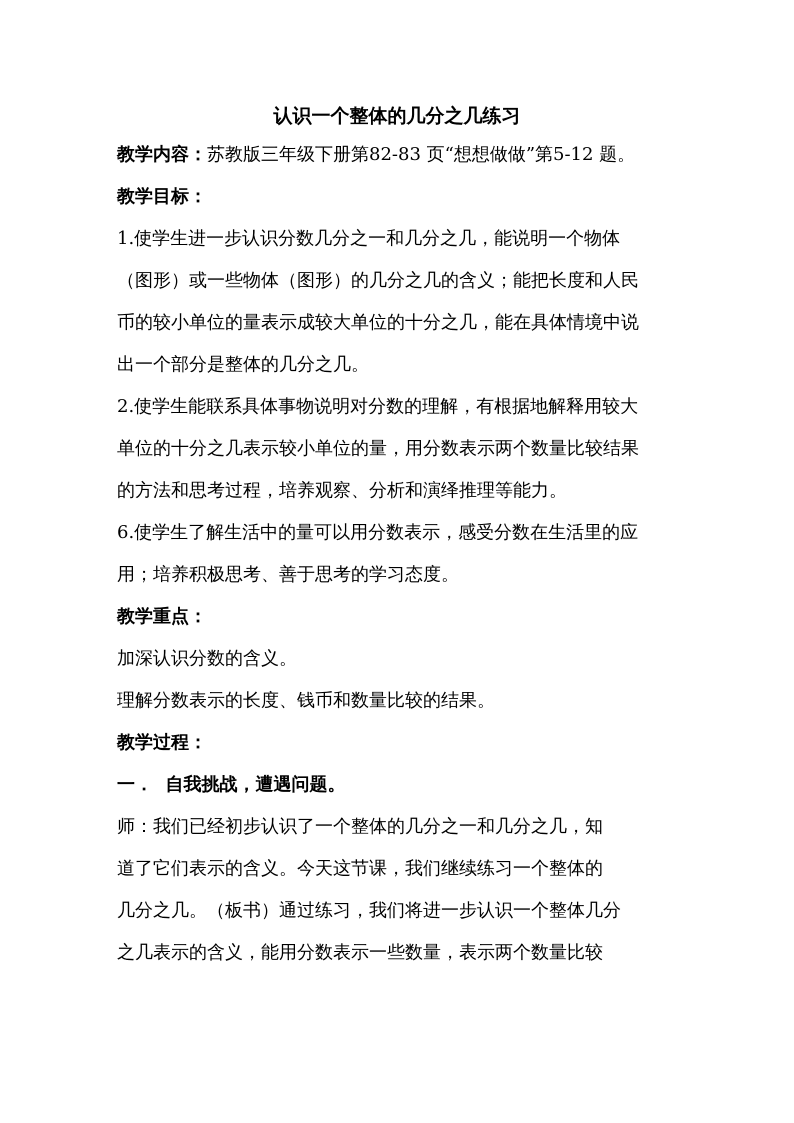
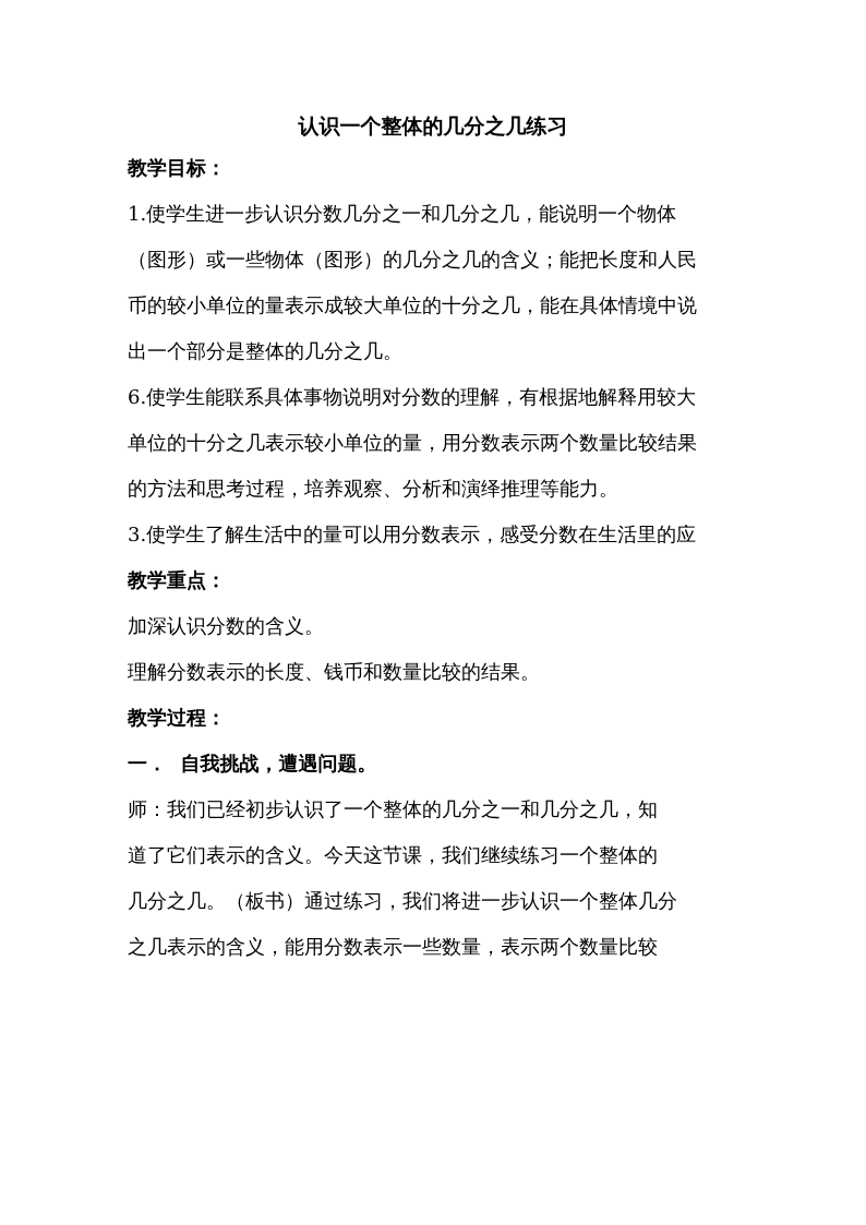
  认识一个整体的几分之几练习
- 教学内容：苏教版三年级下册第82-83 页“想想做做”第5-12 题。
  教学目标：
  1.使学生进一步认识分数几分之一和几分之几，能说明一个物体
  （图形）或一些物体（图形）的几分之几的含义；能把长度和人民
  币的较小单位的量表示成较大单位的十分之几，能在具体情境中说
  出一个部分是整体的几分之几。
- 2.使学生能联系具体事物说明对分数的理解，有根据地解释用较大
+ 6.使学生能联系具体事物说明对分数的理解，有根据地解释用较大
  单位的十分之几表示较小单位的量，用分数表示两个数量比较结果
  的方法和思考过程，培养观察、分析和演绎推理等能力。
- 6.使学生了解生活中的量可以用分数表示，感受分数在生活里的应
+ 3.使学生了解生活中的量可以用分数表示，感受分数在生活里的应
- 用；培养积极思考、善于思考的学习态度。
  教学重点：
  加深认识分数的含义。
  理解分数表示的长度、钱币和数量比较的结果。
  教学过程：
  一． 自我挑战，遭遇问题。
  师：我们已经初步认识了一个整体的几分之一和几分之几，知
  道了它们表示的含义。今天这节课，我们继续练习一个整体的
  几分之几。（板书）通过练习，我们将进一步认识一个整体几分
  之几表示的含义，能用分数表示一些数量，表示两个数量比较
